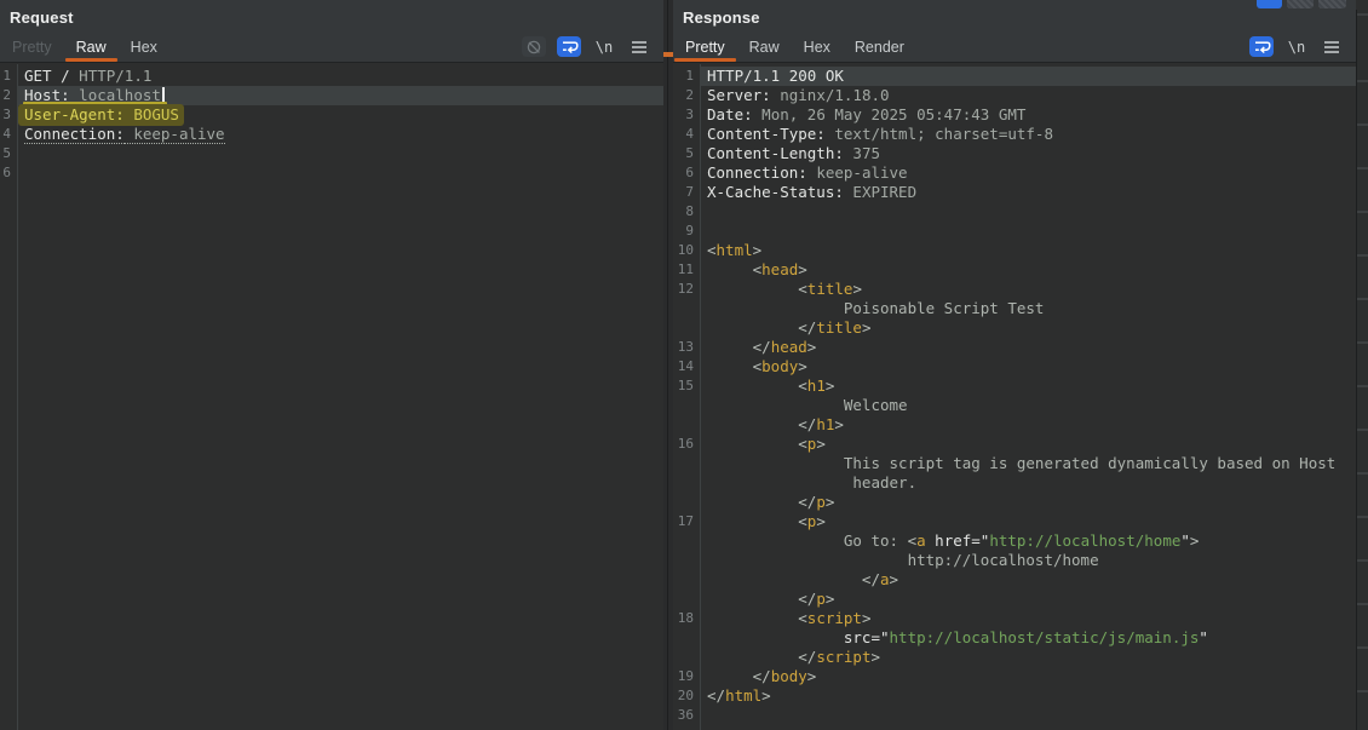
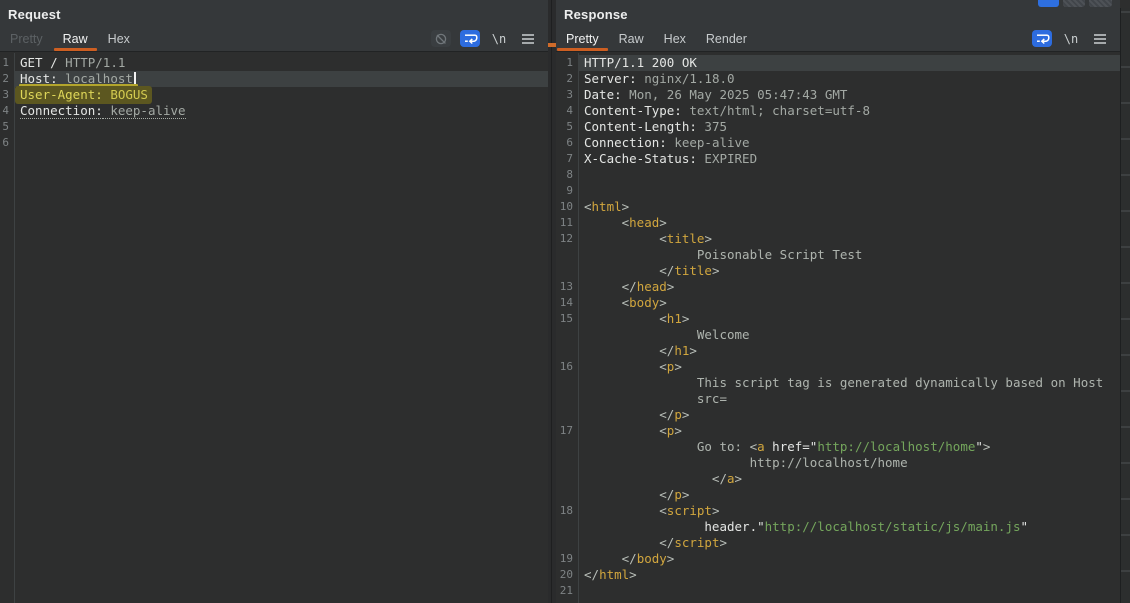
  Request
  Pretty
  Raw
  Hex
  \n
  1
  GET / HTTP/1.1
  2
  Host: localhost
  3
  User-Agent: BOGUS
  4
  Connection: keep-alive
  5
  6
  Response
  Pretty
  Raw
  Hex
  Render
  \n
  1
  HTTP/1.1 200 OK
  2
  Server: nginx/1.18.0
  3
  Date: Mon, 26 May 2025 05:47:43 GMT
  4
  Content-Type: text/html; charset=utf-8
  5
  Content-Length: 375
  6
  Connection: keep-alive
  7
  X-Cache-Status: EXPIRED
  8
  9
  10
  <html>
  11
  <head>
  12
  <title>
  Poisonable Script Test
  </title>
  13
  </head>
  14
  <body>
  15
  <h1>
  Welcome
  </h1>
  16
  <p>
  This script tag is generated dynamically based on Host
- header.
+ src=
  </p>
  17
  <p>
  Go to: <a href="http://localhost/home">
  http://localhost/home
  </a>
  </p>
  18
  <script>
- src="http://localhost/static/js/main.js"
+ header."http://localhost/static/js/main.js"
  </script>
  19
  </body>
  20
  </html>
- 36
+ 21
